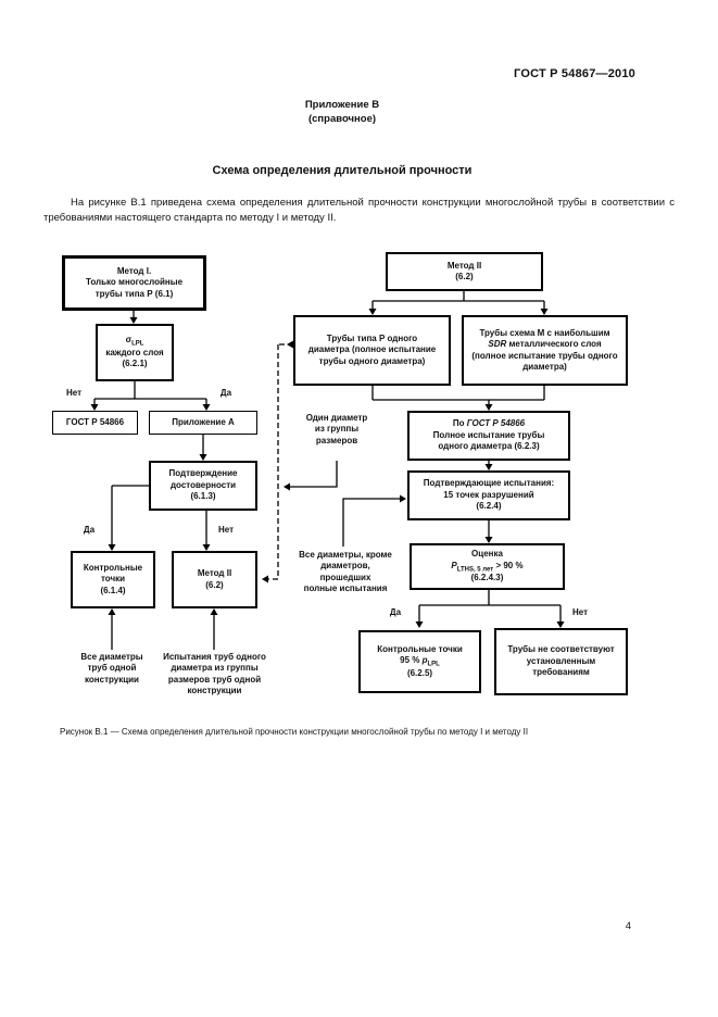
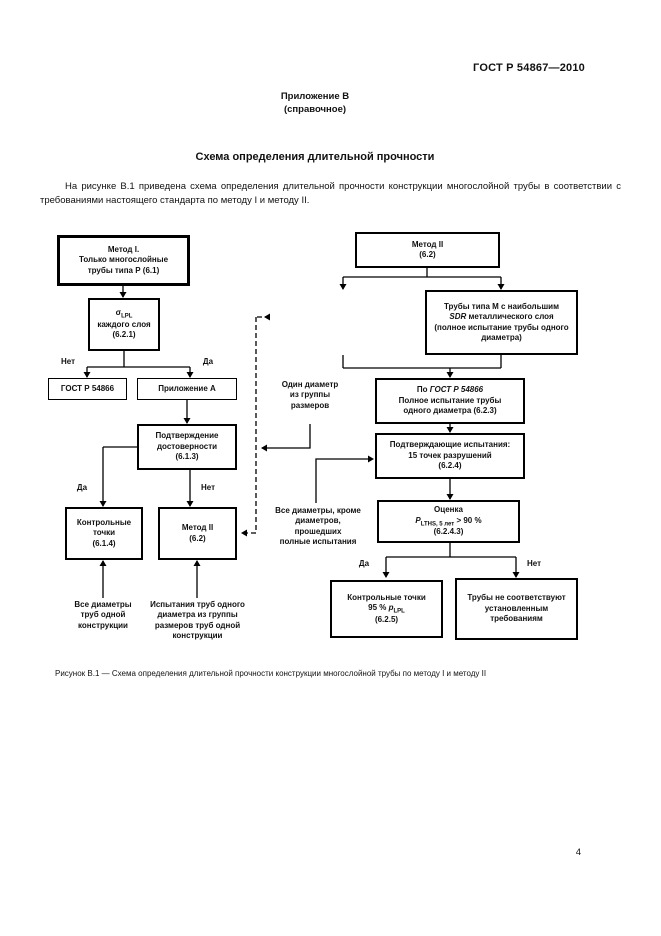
  ГОСТ Р 54867—2010
  Приложение В
  (справочное)
  Схема определения длительной прочности
  На рисунке В.1 приведена схема определения длительной прочности конструкции многослойной трубы в соответствии с требованиями настоящего стандарта по методу I и методу II.
  Метод I.
  Только многослойные
  трубы типа Р (6.1)
  каждого слоя
  (6.2.1)
  ГОСТ Р 54866
  Приложение А
  Подтверждение
  достоверности
  (6.1.3)
  Контрольные
  точки
  (6.1.4)
  Метод II
  (6.2)
  Метод II
  (6.2)
- Трубы типа Р одного
- диаметра (полное испытание
- трубы одного диаметра)
- Трубы схема М с наибольшим
+ Трубы типа М с наибольшим
  SDR металлического слоя
  (полное испытание трубы одного
  диаметра)
  По ГОСТ Р 54866
  Полное испытание трубы
  одного диаметра (6.2.3)
  Подтверждающие испытания:
  15 точек разрушений
  (6.2.4)
  Оценка
  (6.2.4.3)
  Контрольные точки
  (6.2.5)
  Трубы не соответствуют
  установленным
  требованиям
  Один диаметр
  из группы
  размеров
  Все диаметры, кроме
  диаметров,
  прошедших
  полные испытания
  Все диаметры
  труб одной
  конструкции
  Испытания труб одного
  диаметра из группы
  размеров труб одной
  конструкции
  Нет
  Да
  Да
  Нет
  Да
  Нет
  Рисунок В.1 — Схема определения длительной прочности конструкции многослойной трубы по методу I и методу II
  4
